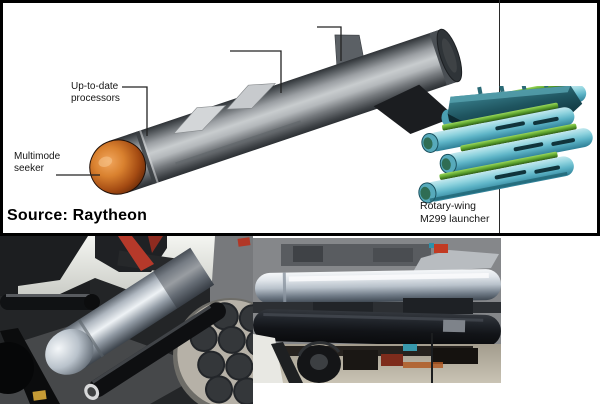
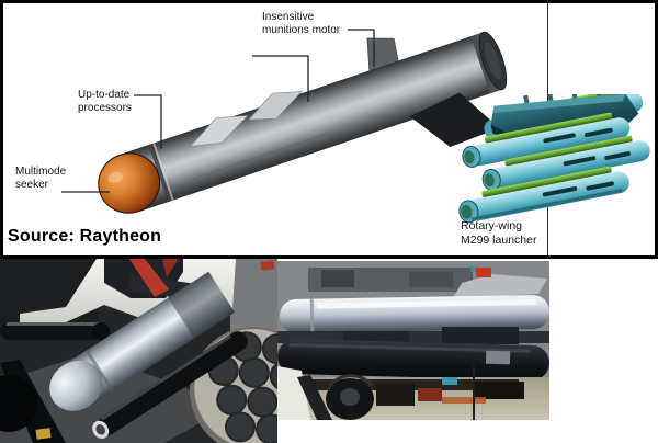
+ Insensitive
+ munitions motor
  Up-to-date
  processors
  Multimode
  seeker
  Rotary-wing
  M299 launcher
  Source: Raytheon
